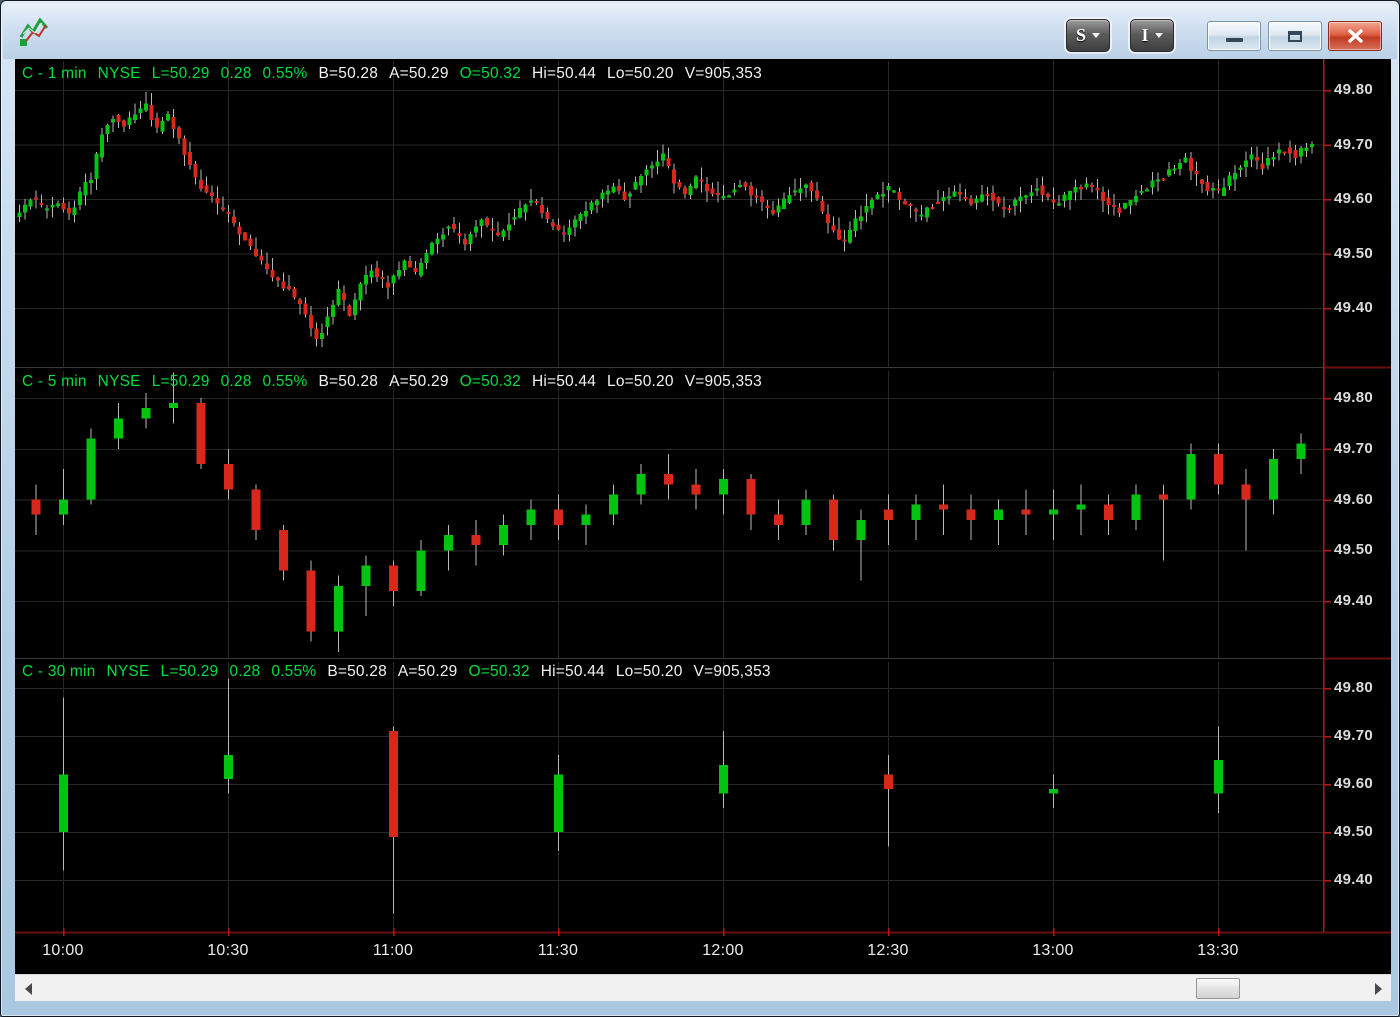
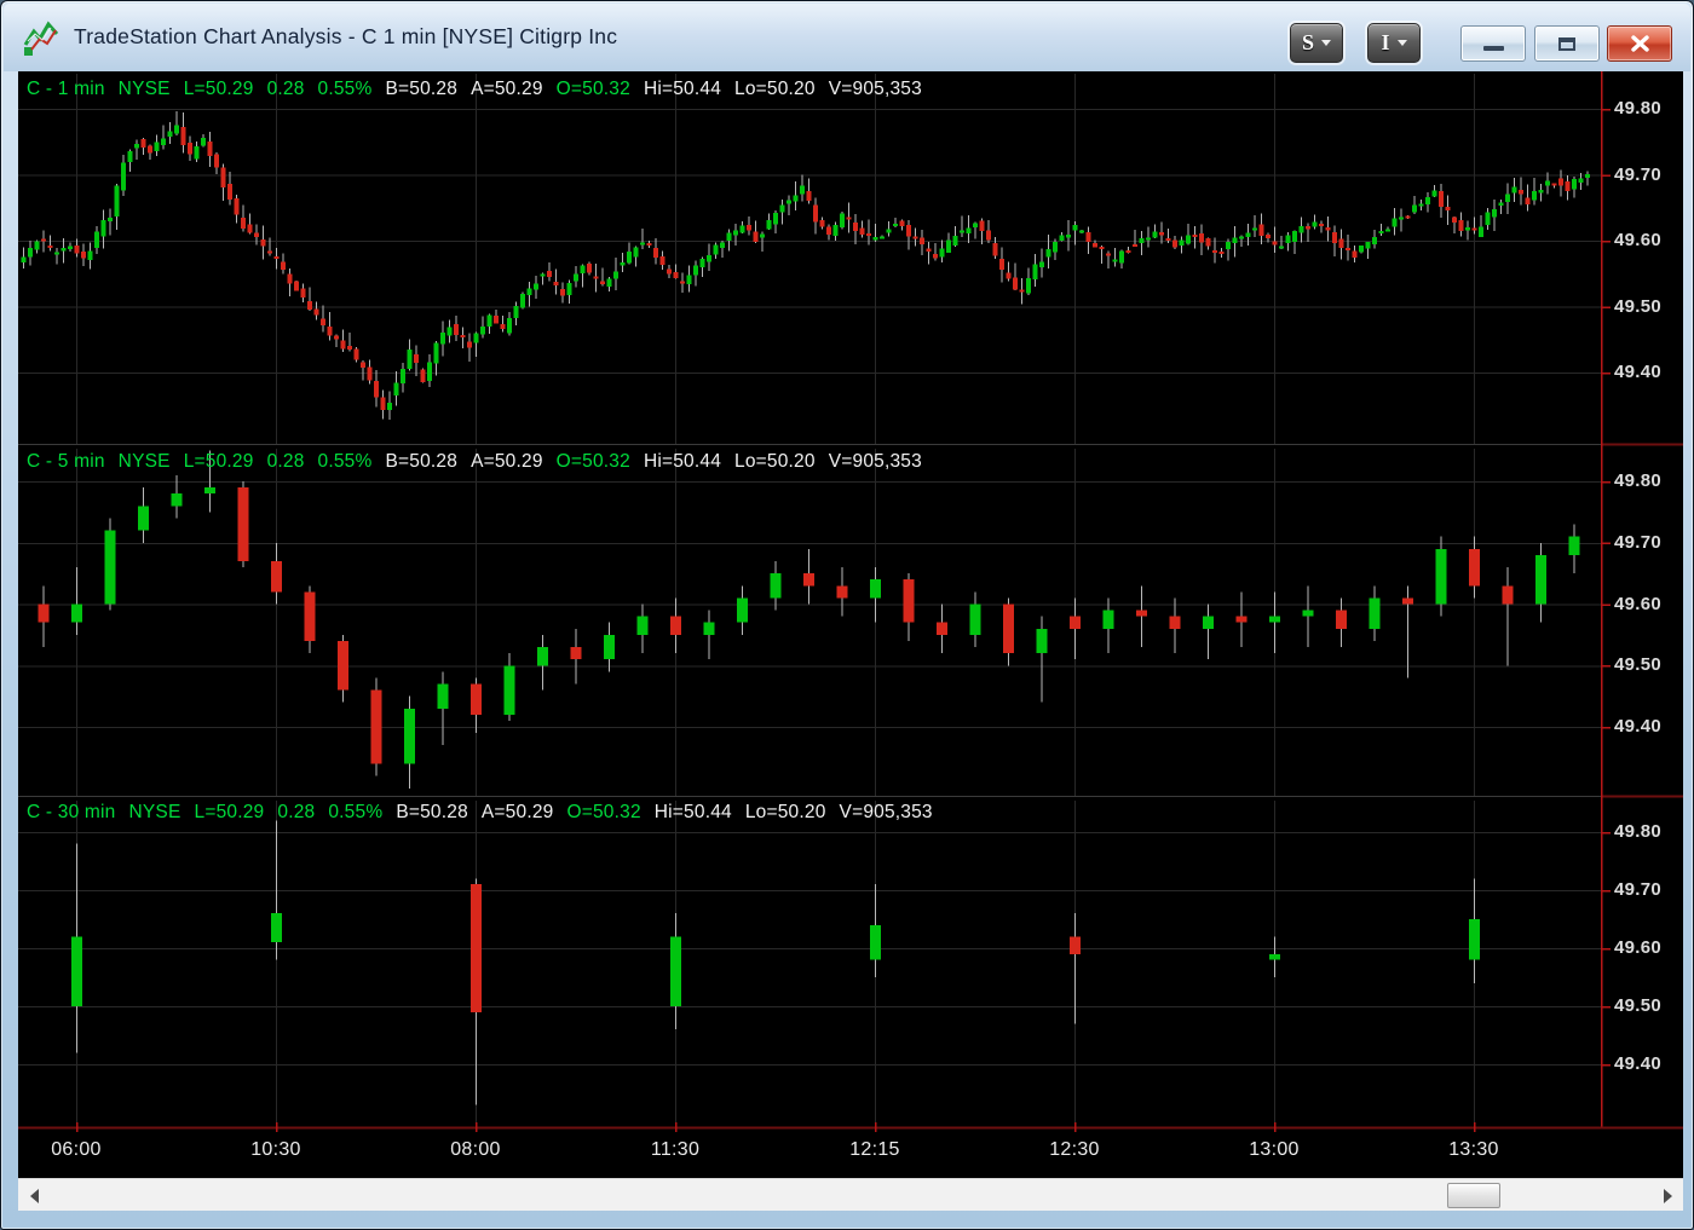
+ TradeStation Chart Analysis - C 1 min [NYSE] Citigrp Inc
  S
  I
  C - 1 min NYSE L=50.29 0.28 0.55% B=50.28 A=50.29 O=50.32 Hi=50.44 Lo=50.20 V=905,353
  C - 5 min NYSE L=50.29 0.28 0.55% B=50.28 A=50.29 O=50.32 Hi=50.44 Lo=50.20 V=905,353
  C - 30 min NYSE L=50.29 0.28 0.55% B=50.28 A=50.29 O=50.32 Hi=50.44 Lo=50.20 V=905,353
  49.80
  49.70
  49.60
  49.50
  49.40
  49.80
  49.70
  49.60
  49.50
  49.40
  49.80
  49.70
  49.60
  49.50
  49.40
- 10:00
+ 06:00
  10:30
- 11:00
+ 08:00
  11:30
- 12:00
+ 12:15
  12:30
  13:00
  13:30
